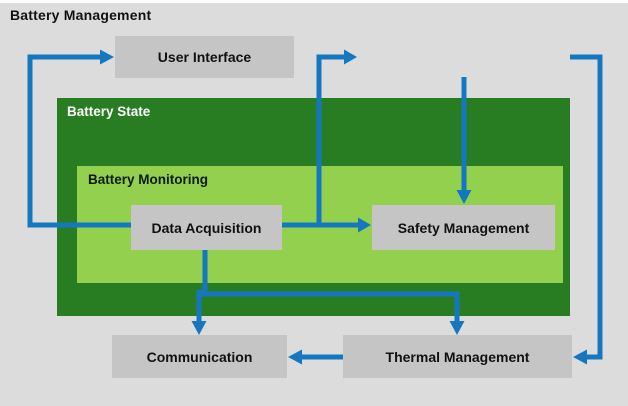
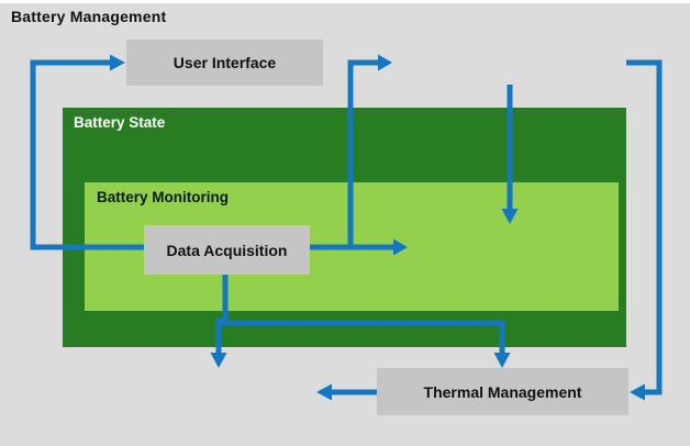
  Battery Management
  Battery State
  Battery Monitoring
  User Interface
  Data Acquisition
- Safety Management
- Communication
  Thermal Management
